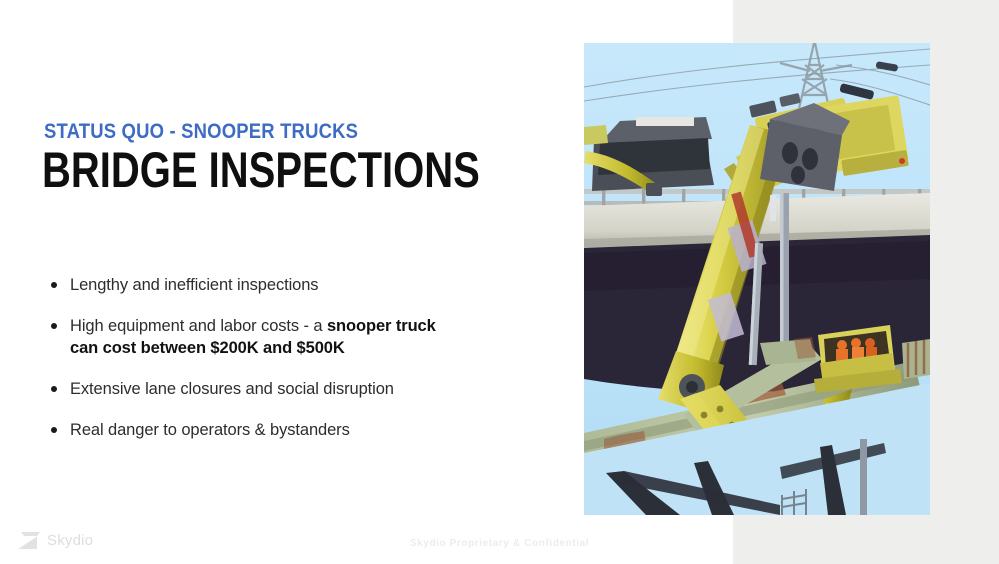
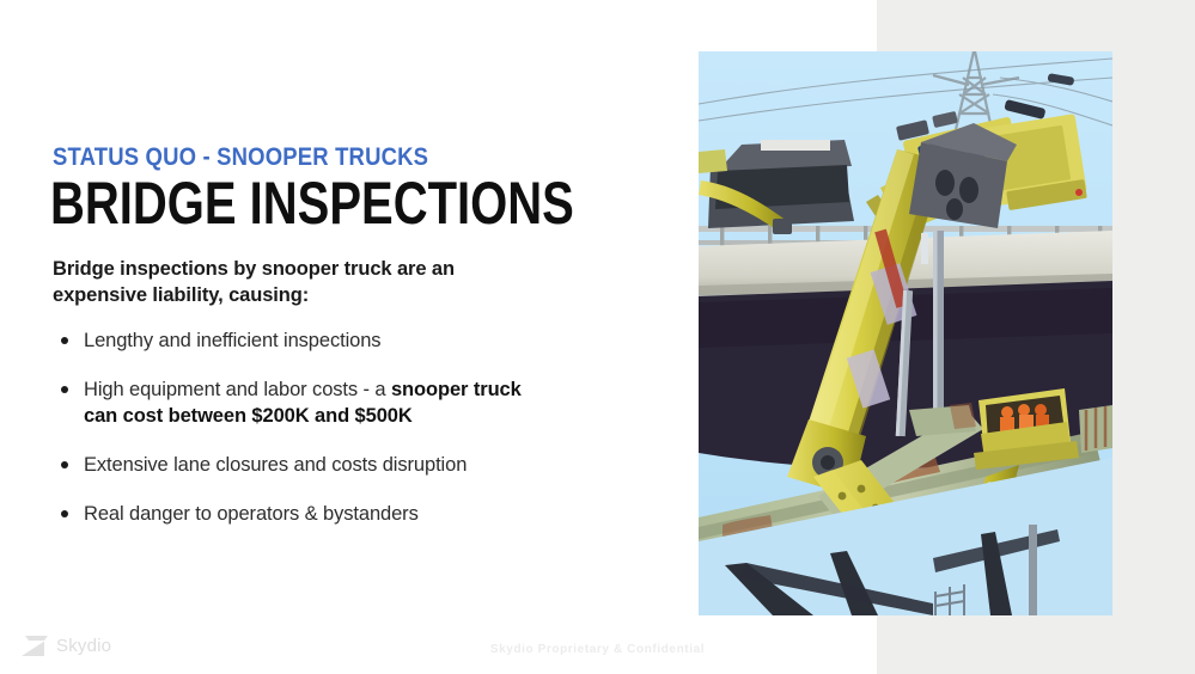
  STATUS QUO - SNOOPER TRUCKS
  BRIDGE INSPECTIONS
+ Bridge inspections by snooper truck are an expensive liability, causing:
  Lengthy and inefficient inspections
  High equipment and labor costs - a snooper truck can cost between $200K and $500K
- Extensive lane closures and social disruption
+ Extensive lane closures and costs disruption
  Real danger to operators & bystanders
  Skydio
